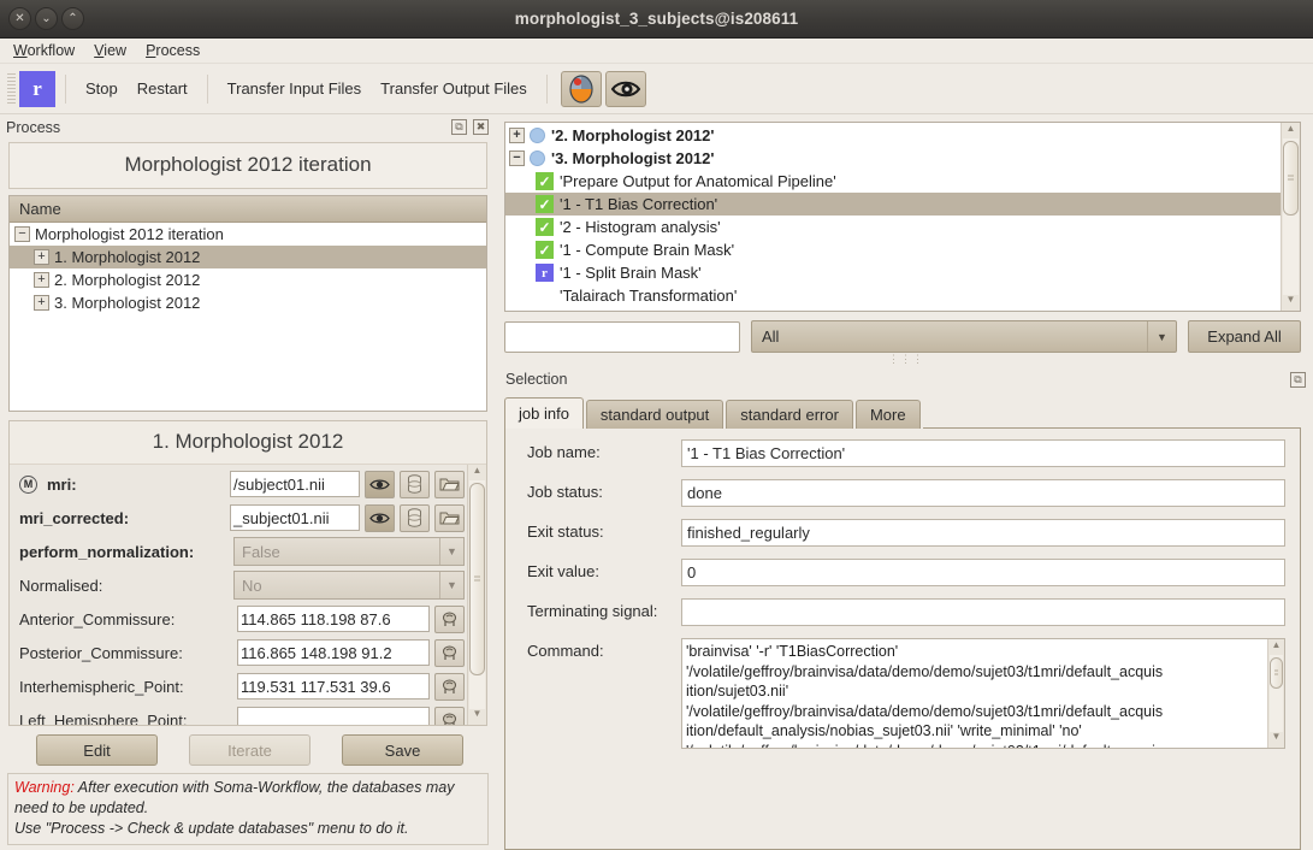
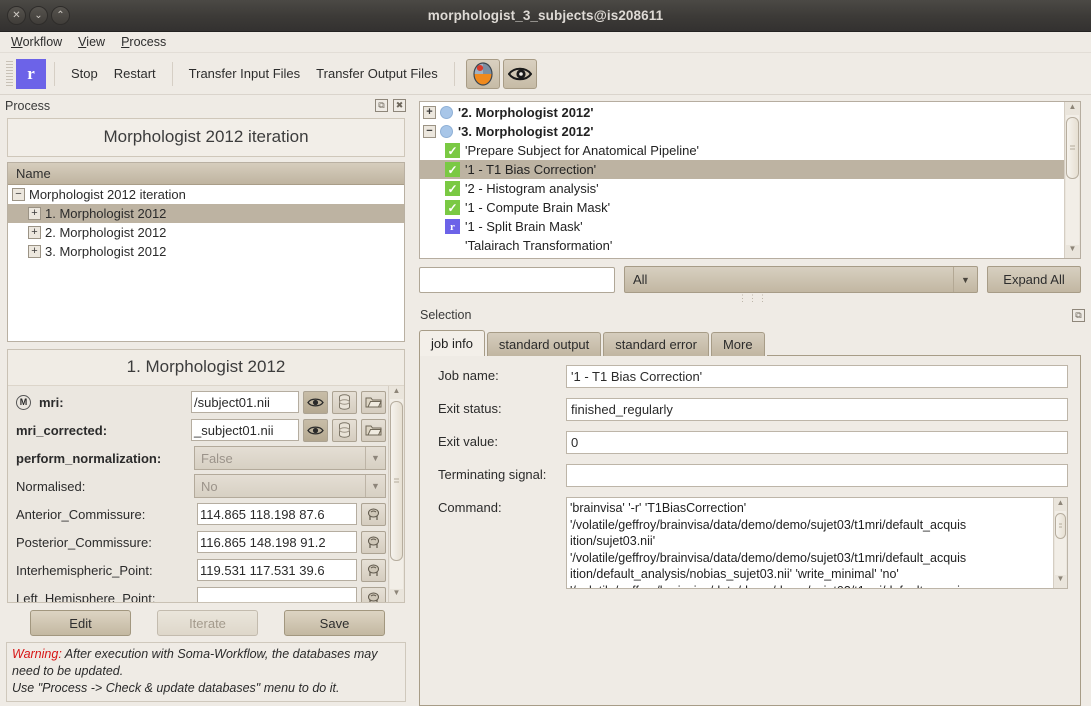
  ✕
  ⌄
  ⌃
  morphologist_3_subjects@is208611
  Workflow
  View
  Process
  r
  Stop
  Restart
  Transfer Input Files
  Transfer Output Files
  Process
  ⧉
  ✖
  Morphologist 2012 iteration
  Name
  −
  Morphologist 2012 iteration
  +
  1. Morphologist 2012
  +
  2. Morphologist 2012
  +
  3. Morphologist 2012
  1. Morphologist 2012
  M
  mri:
  /subject01.nii
  mri_corrected:
  _subject01.nii
  perform_normalization:
  False
  ▼
  Normalised:
  No
  ▼
  Anterior_Commissure:
  114.865 118.198 87.6
  Posterior_Commissure:
  116.865 148.198 91.2
  Interhemispheric_Point:
  119.531 117.531 39.6
  Left_Hemisphere_Point:
  ▲
  ▼
  Edit
  Iterate
  Save
  Warning: After execution with Soma-Workflow, the databases may need to be updated.
  Use "Process -> Check & update databases" menu to do it.
  +
  '2. Morphologist 2012'
  −
  '3. Morphologist 2012'
  ✓
- 'Prepare Output for Anatomical Pipeline'
+ 'Prepare Subject for Anatomical Pipeline'
  ✓
  '1 - T1 Bias Correction'
  ✓
  '2 - Histogram analysis'
  ✓
  '1 - Compute Brain Mask'
  r
  '1 - Split Brain Mask'
  'Talairach Transformation'
  ▲
  ▼
  All
  ▼
  Expand All
  ⋮⋮⋮
  Selection
  ⧉
  job info
  standard output
  standard error
  More
  Job name:
  '1 - T1 Bias Correction'
- Job status:
- done
  Exit status:
  finished_regularly
  Exit value:
  0
  Terminating signal:
  Command:
  'brainvisa' '-r' 'T1BiasCorrection'
  '/volatile/geffroy/brainvisa/data/demo/demo/sujet03/t1mri/default_acquis
  ition/sujet03.nii'
  '/volatile/geffroy/brainvisa/data/demo/demo/sujet03/t1mri/default_acquis
  ition/default_analysis/nobias_sujet03.nii' 'write_minimal' 'no'
  ▲
  ▼
